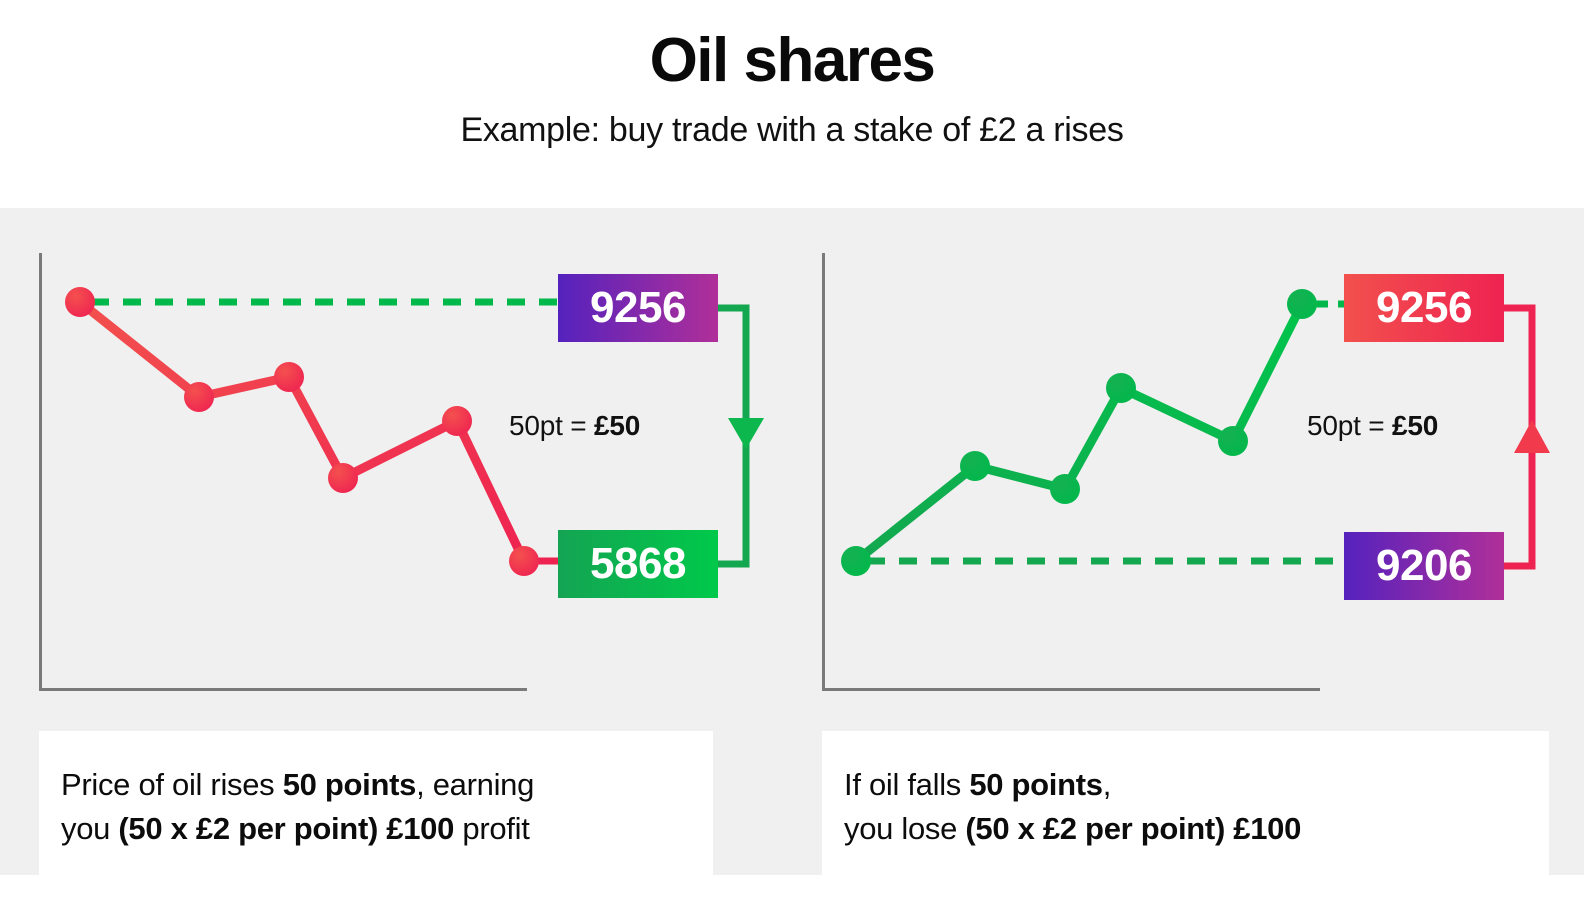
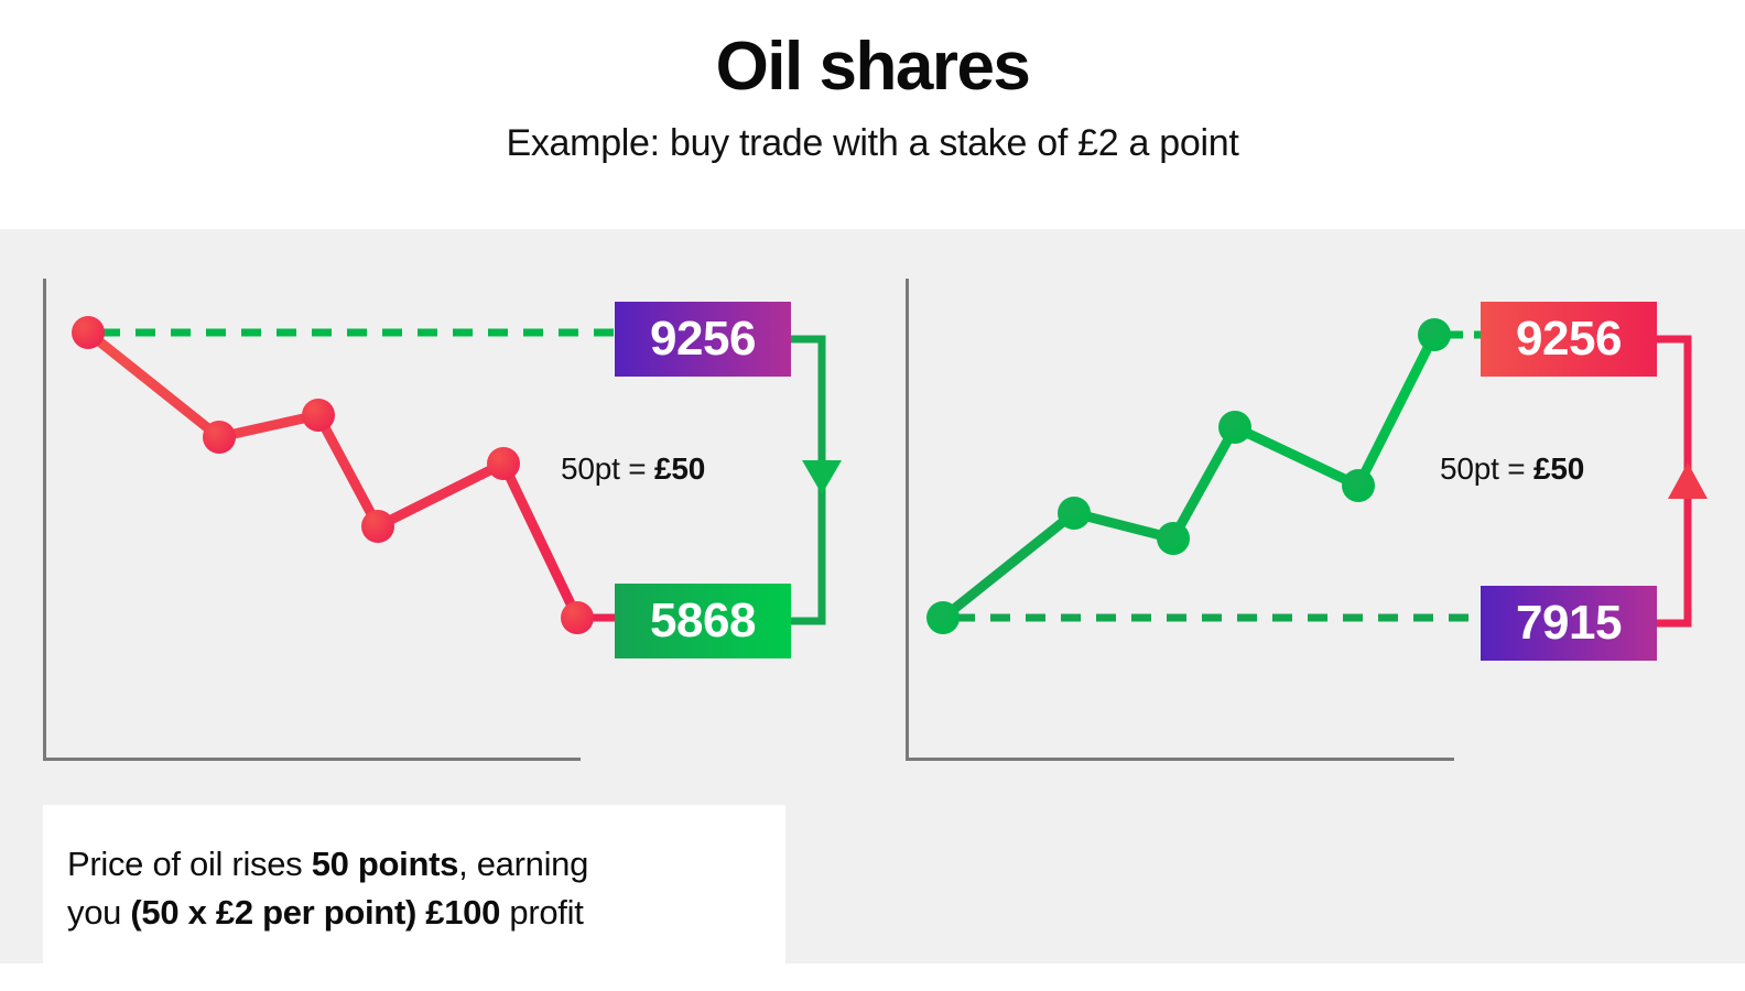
  Oil shares
- Example: buy trade with a stake of £2 a rises
+ Example: buy trade with a stake of £2 a point
  9256
  5868
  50pt = £50
  9256
- 9206
+ 7915
  50pt = £50
  Price of oil rises 50 points, earning
  you (50 x £2 per point) £100 profit
- If oil falls 50 points,
- you lose (50 x £2 per point) £100
